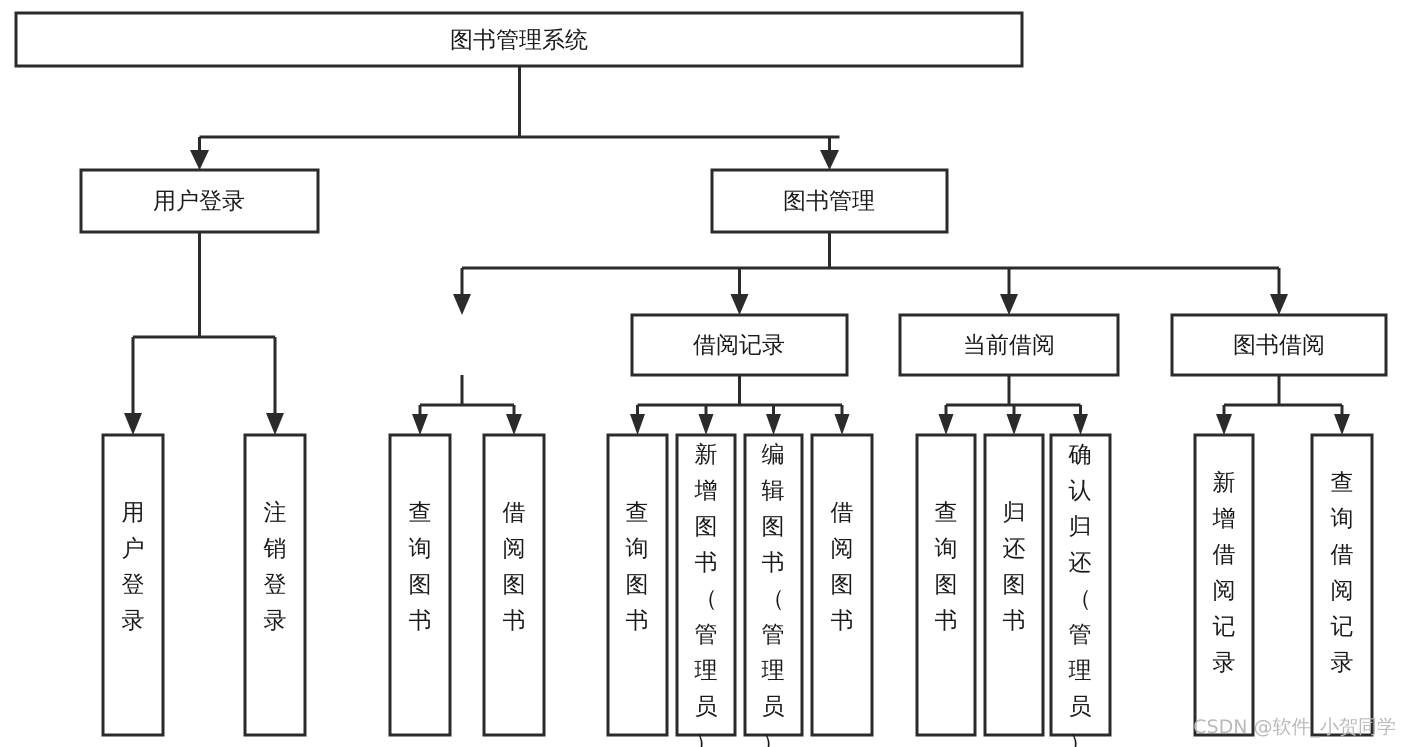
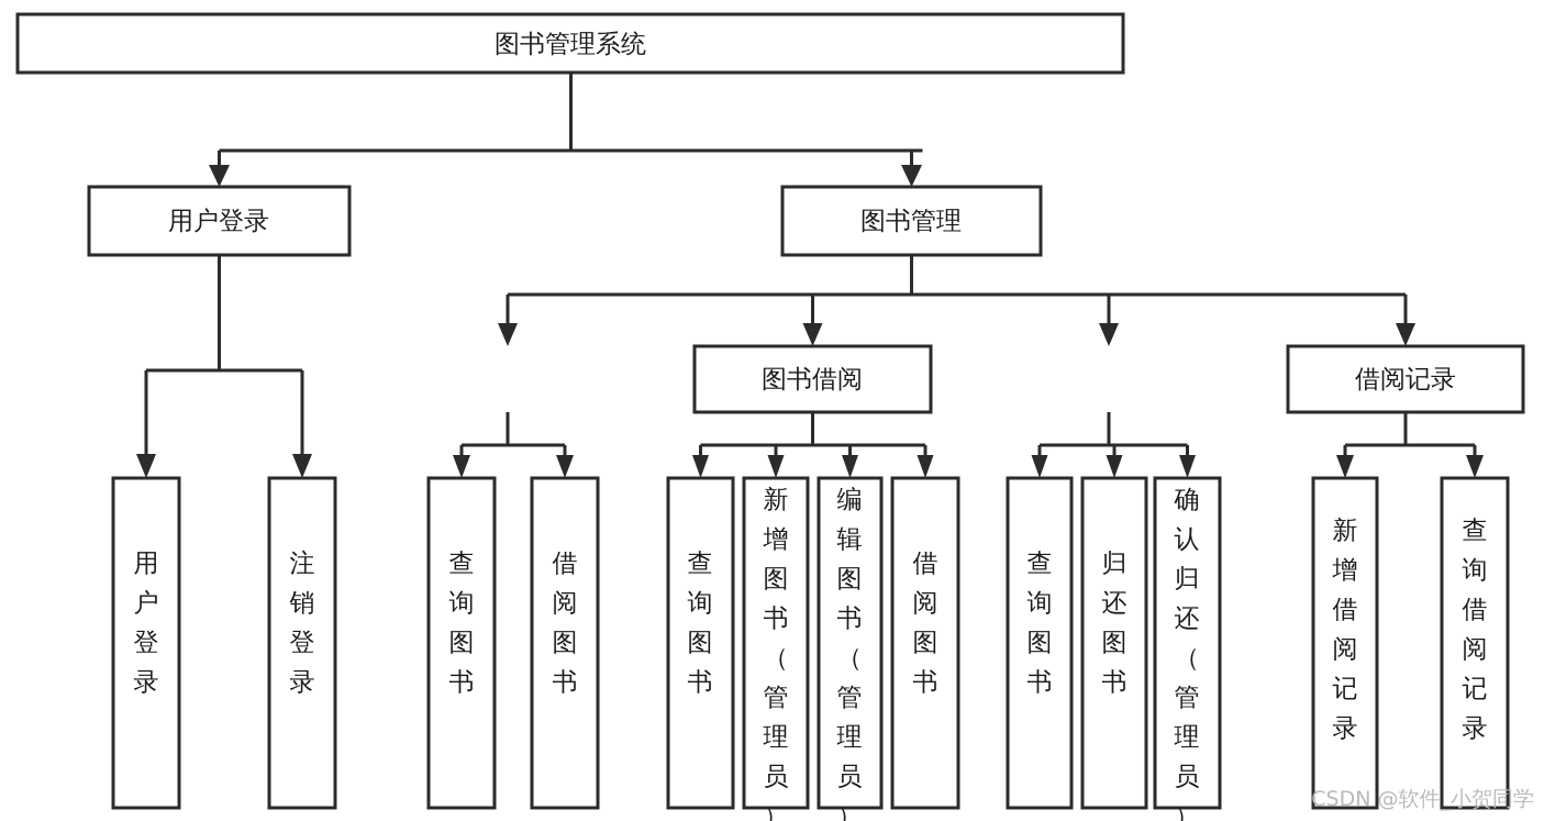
  图书管理系统
  用户登录
  图书管理
- 借阅记录
+ 图书借阅
- 当前借阅
- 图书借阅
+ 借阅记录
  用户登录
  注销登录
  查询图书
  借阅图书
  查询图书
  新增图书（管理员）
  编辑图书（管理员）
  借阅图书
  查询图书
  归还图书
  确认归还（管理员）
  新增借阅记录
  查询借阅记录
  CSDN @软件_小贺同学
